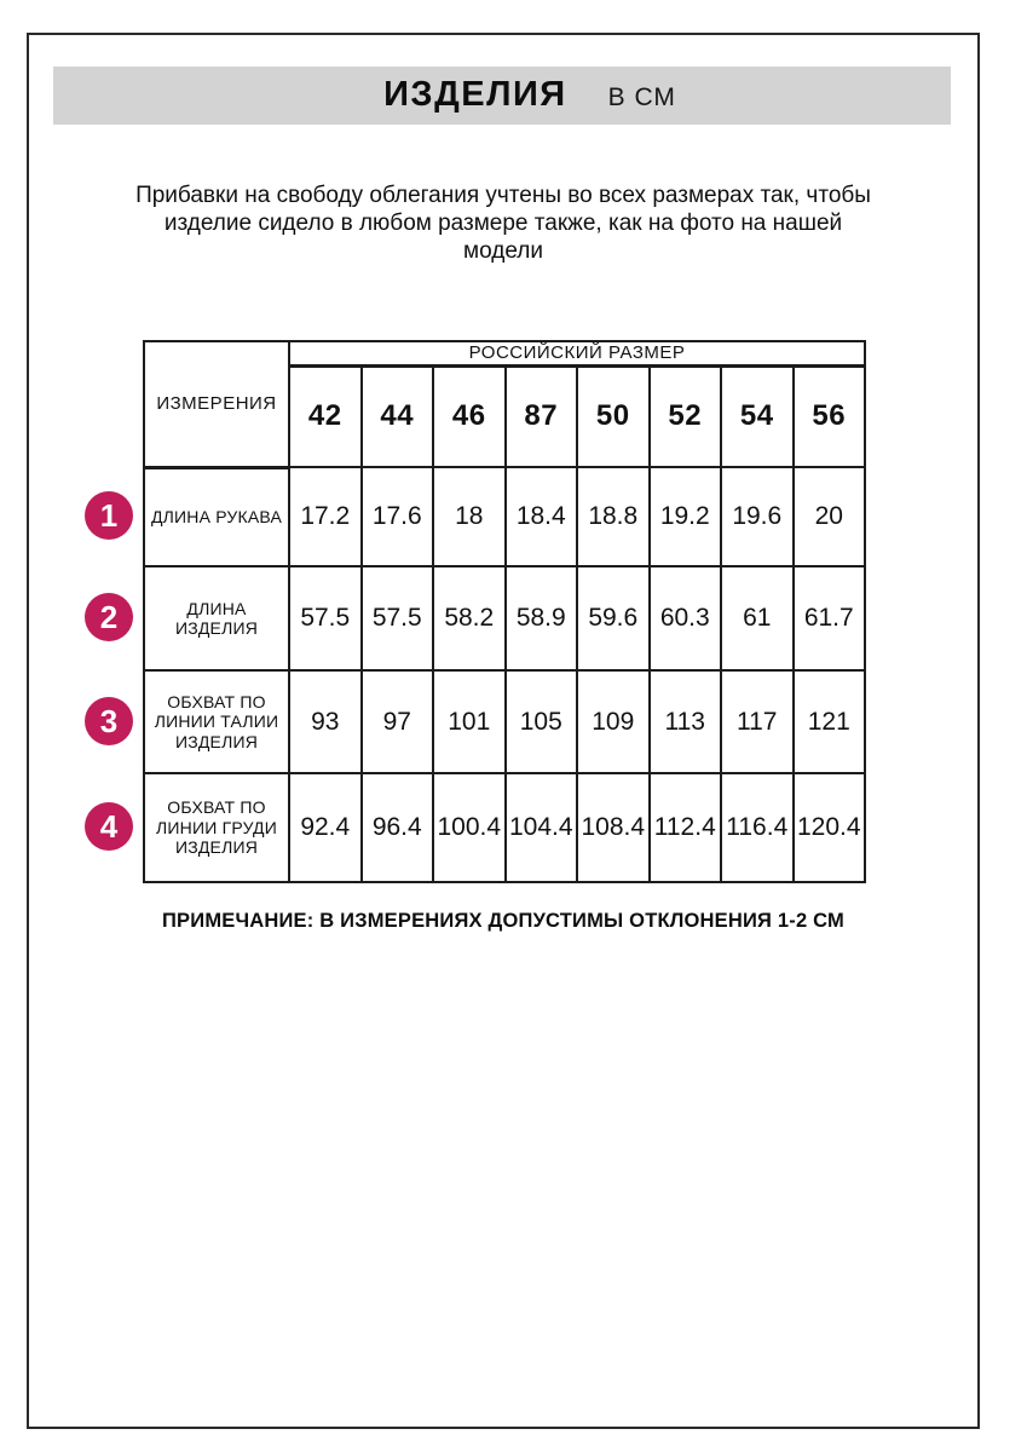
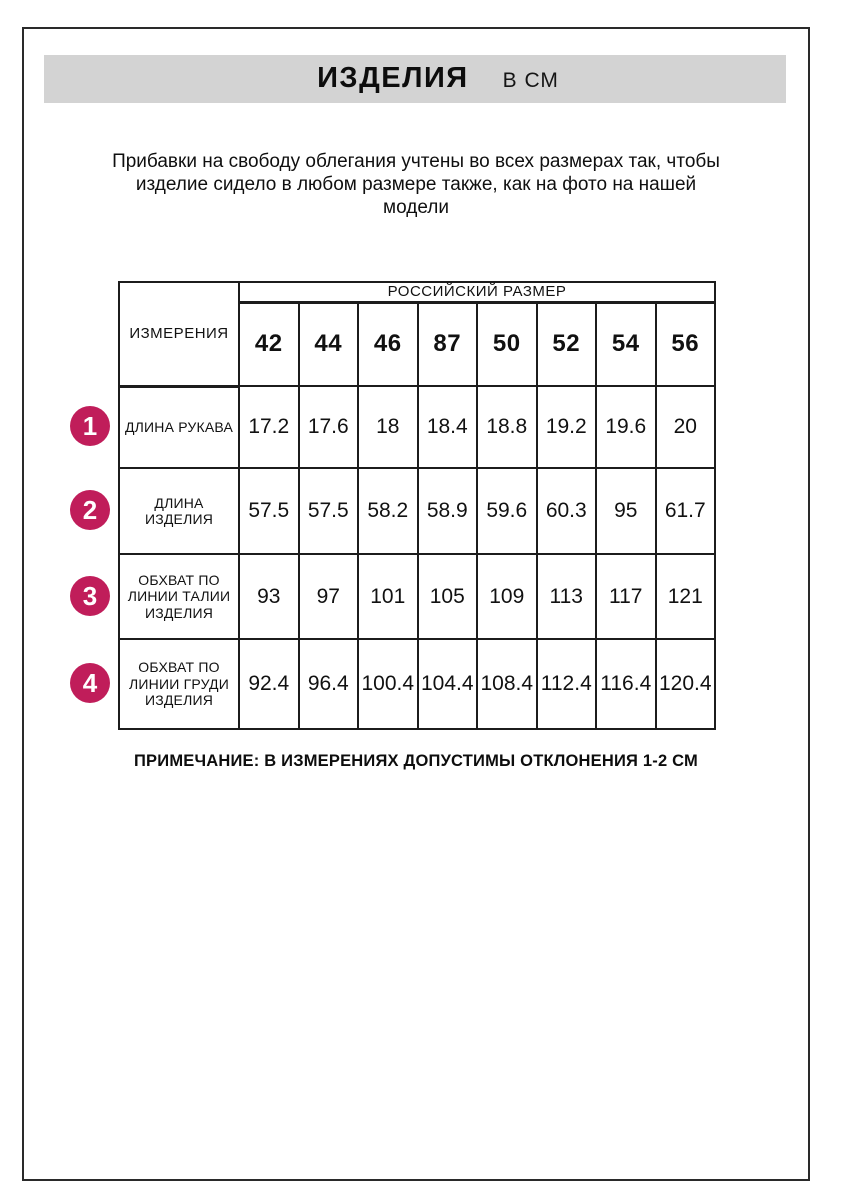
  ИЗДЕЛИЯ
  В СМ
  Прибавки на свободу облегания учтены во всех размерах так, чтобы
  изделие сидело в любом размере также, как на фото на нашей
  модели
  1
  2
  3
  4
  ИЗМЕРЕНИЯ	РОССИЙСКИЙ РАЗМЕР
  42	44	46	87	50	52	54	56
  ДЛИНА РУКАВА	17.2	17.6	18	18.4	18.8	19.2	19.6	20
- ДЛИНА ИЗДЕЛИЯ	57.5	57.5	58.2	58.9	59.6	60.3	61	61.7
+ ДЛИНА ИЗДЕЛИЯ	57.5	57.5	58.2	58.9	59.6	60.3	95	61.7
  ОБХВАТ ПО ЛИНИИ ТАЛИИ ИЗДЕЛИЯ	93	97	101	105	109	113	117	121
  ОБХВАТ ПО ЛИНИИ ГРУДИ ИЗДЕЛИЯ	92.4	96.4	100.4	104.4	108.4	112.4	116.4	120.4
  ПРИМЕЧАНИЕ: В ИЗМЕРЕНИЯХ ДОПУСТИМЫ ОТКЛОНЕНИЯ 1-2 СМ
